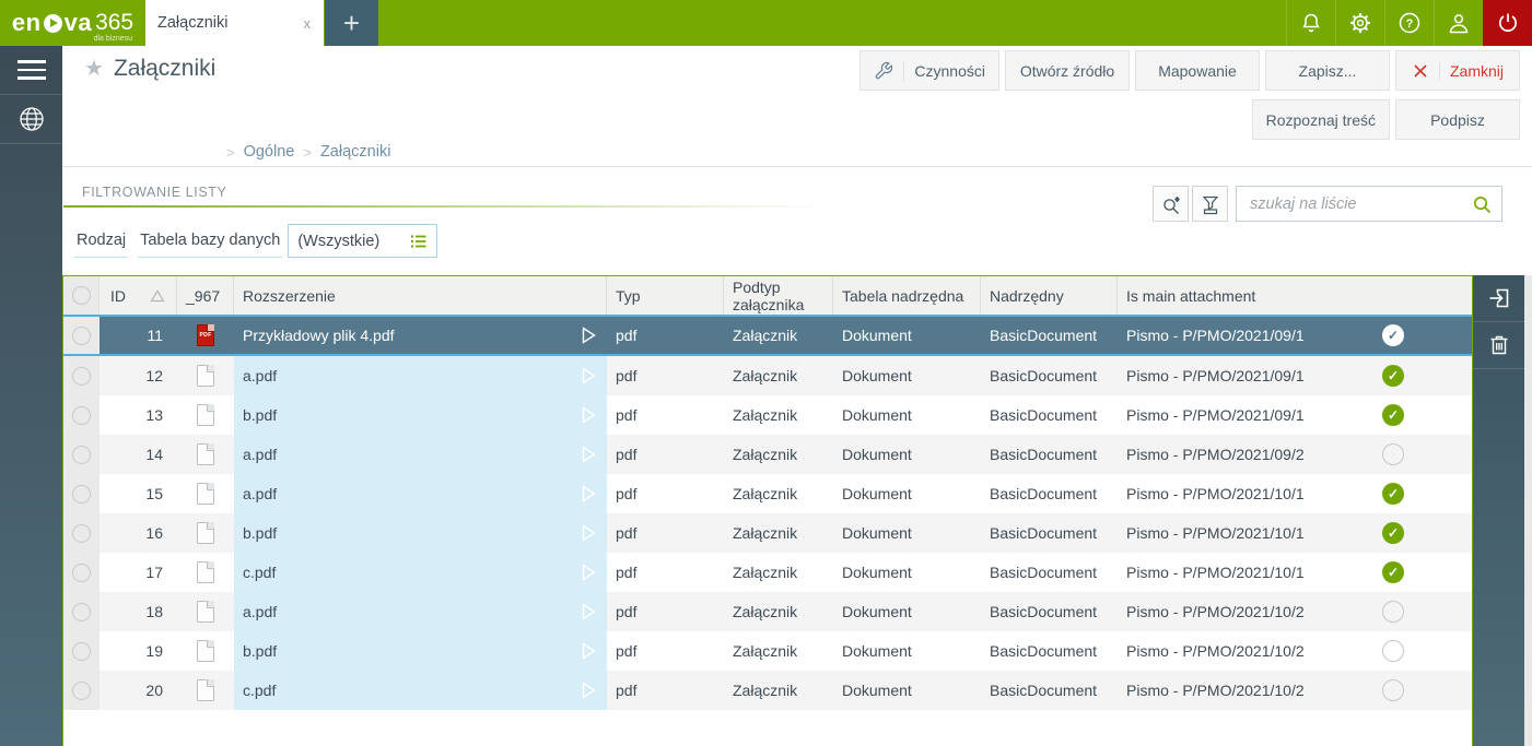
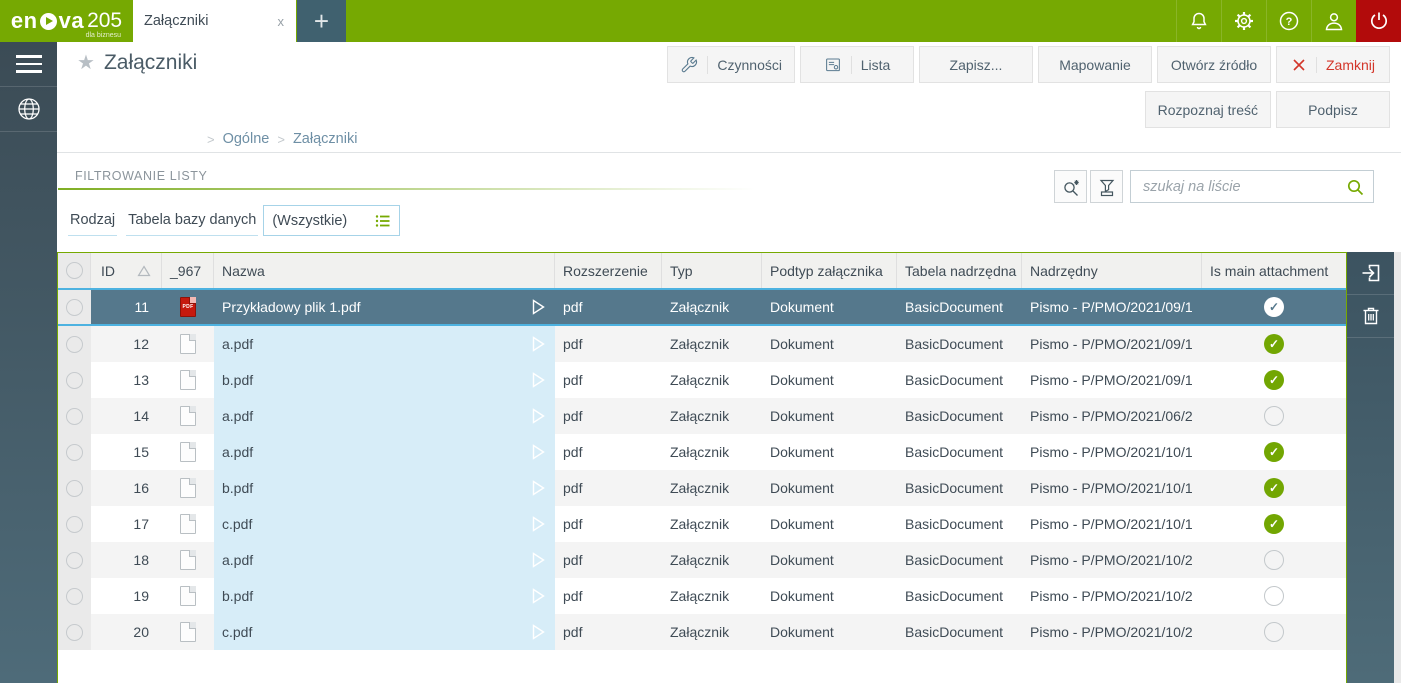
  en
  va
- 365
+ 205
  Załączniki
  x
  +
  ?
  ★
  Załączniki
  Czynności
+ Lista
- Otwórz źródło
+ Zapisz...
  Mapowanie
- Zapisz...
+ Otwórz źródło
  Zamknij
  Rozpoznaj treść
  Podpisz
  >
  Ogólne
  >
  Załączniki
  FILTROWANIE LISTY
  Rodzaj
  Tabela bazy danych
  (Wszystkie)
  szukaj na liście
  ID
  _967
+ Nazwa
  Rozszerzenie
  Typ
  Podtyp załącznika
  Tabela nadrzędna
  Nadrzędny
  Is main attachment
  11
- Przykładowy plik 4.pdf
+ Przykładowy plik 1.pdf
  pdf
  Załącznik
  Dokument
  BasicDocument
  Pismo - P/PMO/2021/09/1
  12
  a.pdf
  pdf
  Załącznik
  Dokument
  BasicDocument
  Pismo - P/PMO/2021/09/1
  13
  b.pdf
  pdf
  Załącznik
  Dokument
  BasicDocument
  Pismo - P/PMO/2021/09/1
  14
  a.pdf
  pdf
  Załącznik
  Dokument
  BasicDocument
- Pismo - P/PMO/2021/09/2
+ Pismo - P/PMO/2021/06/2
  15
  a.pdf
  pdf
  Załącznik
  Dokument
  BasicDocument
  Pismo - P/PMO/2021/10/1
  16
  b.pdf
  pdf
  Załącznik
  Dokument
  BasicDocument
  Pismo - P/PMO/2021/10/1
  17
  c.pdf
  pdf
  Załącznik
  Dokument
  BasicDocument
  Pismo - P/PMO/2021/10/1
  18
  a.pdf
  pdf
  Załącznik
  Dokument
  BasicDocument
  Pismo - P/PMO/2021/10/2
  19
  b.pdf
  pdf
  Załącznik
  Dokument
  BasicDocument
  Pismo - P/PMO/2021/10/2
  20
  c.pdf
  pdf
  Załącznik
  Dokument
  BasicDocument
  Pismo - P/PMO/2021/10/2
